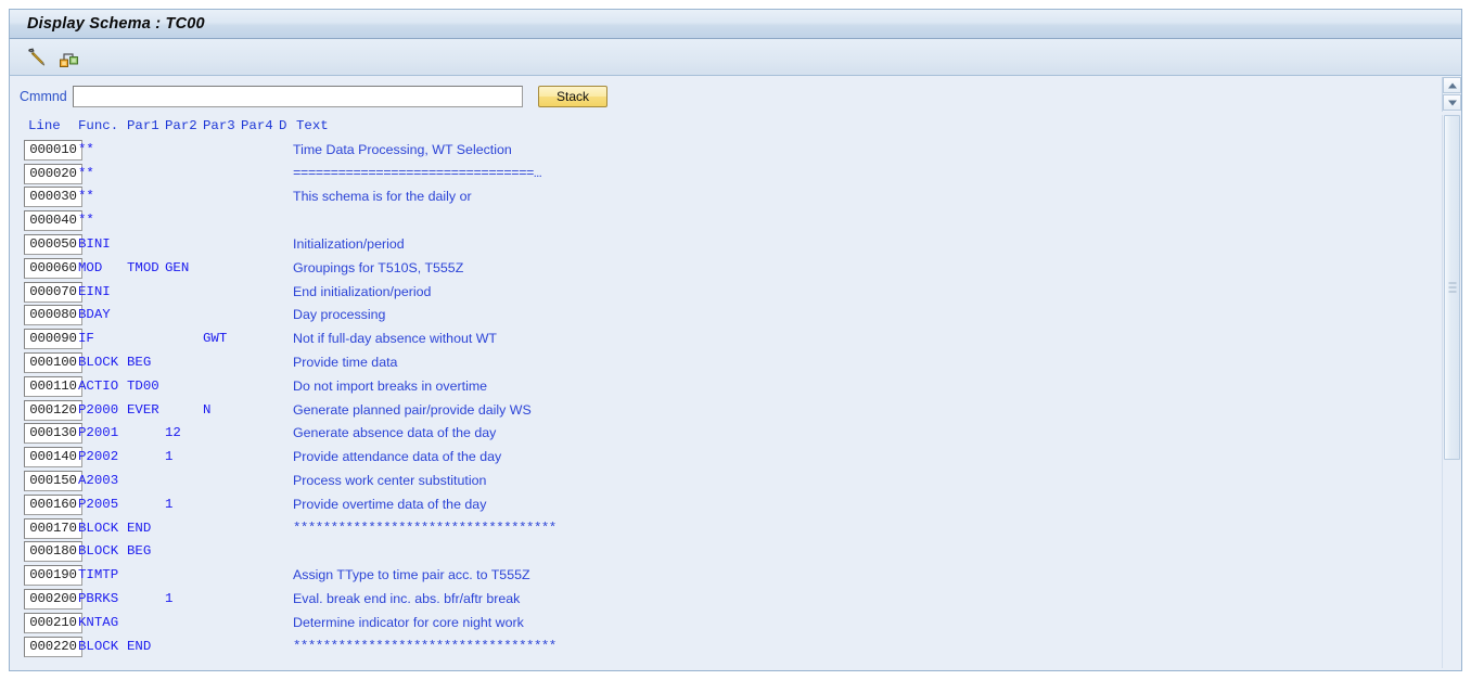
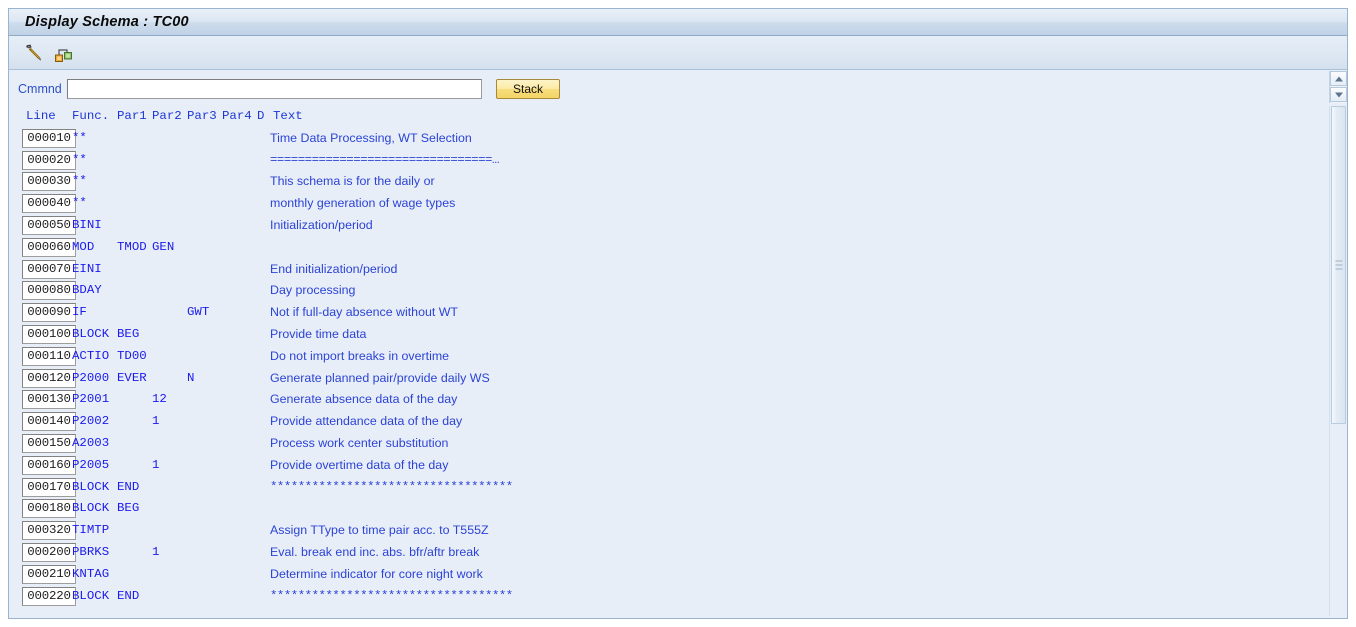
  Display Schema : TC00
  Cmmnd
  Stack
  Line
  Func.
  Par1
  Par2
  Par3
  Par4
  D
  Text
  000010
  **
  Time Data Processing, WT Selection
  000020
  **
  ================================…
  000030
  **
  This schema is for the daily or
  000040
  **
+ monthly generation of wage types
  000050
  BINI
  Initialization/period
  000060
  MOD
  TMOD
  GEN
- Groupings for T510S, T555Z
  000070
  EINI
  End initialization/period
  000080
  BDAY
  Day processing
  000090
  IF
  GWT
  Not if full-day absence without WT
  000100
  BLOCK
  BEG
  Provide time data
  000110
  ACTIO
  TD00
  Do not import breaks in overtime
  000120
  P2000
  EVER
  N
  Generate planned pair/provide daily WS
  000130
  P2001
  12
  Generate absence data of the day
  000140
  P2002
  1
  Provide attendance data of the day
  000150
  A2003
  Process work center substitution
  000160
  P2005
  1
  Provide overtime data of the day
  000170
  BLOCK
  END
  ***********************************
  000180
  BLOCK
  BEG
- 000190
+ 000320
  TIMTP
  Assign TType to time pair acc. to T555Z
  000200
  PBRKS
  1
  Eval. break end inc. abs. bfr/aftr break
  000210
  KNTAG
  Determine indicator for core night work
  000220
  BLOCK
  END
  ***********************************
